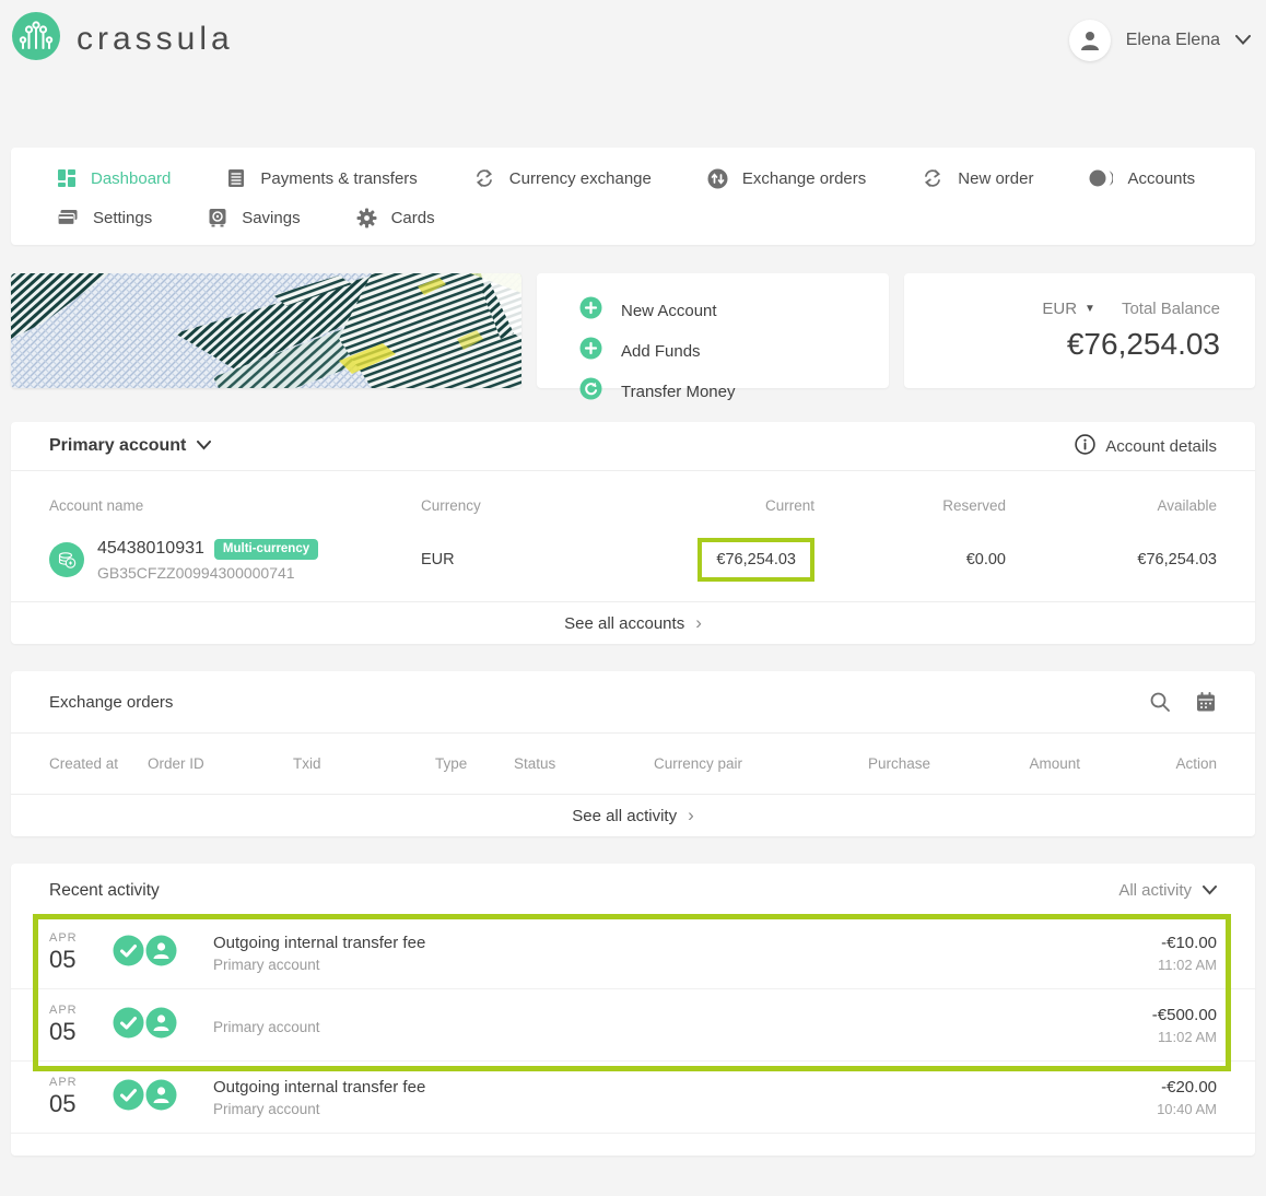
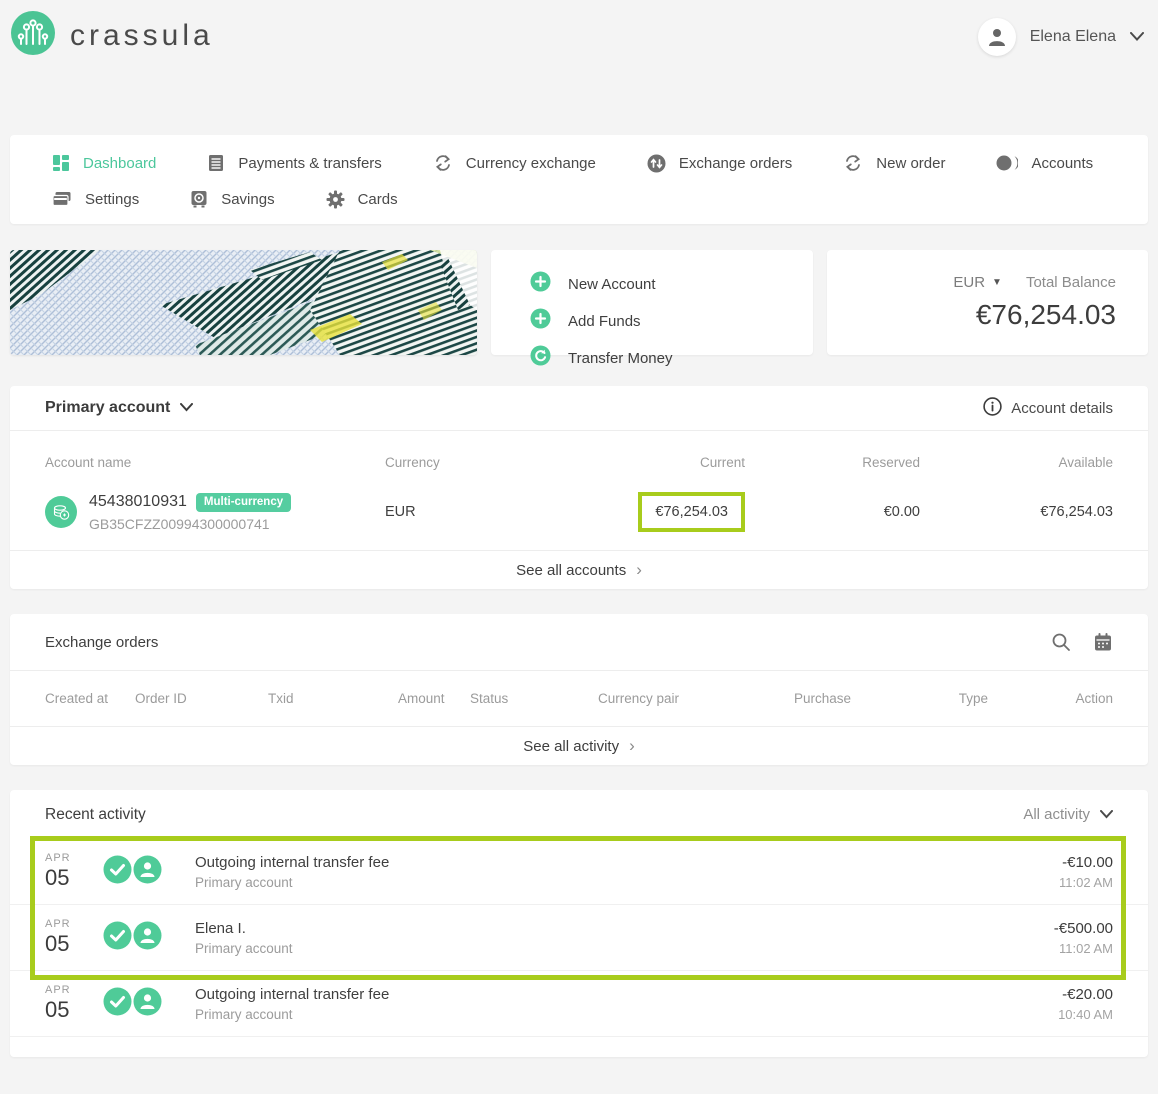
  crassula
  Elena Elena
  Dashboard
  Payments & transfers
  Currency exchange
  Exchange orders
  New order
  Accounts
  Settings
  Savings
  Cards
  New Account
  Add Funds
  Transfer Money
  EUR
  ▼
  Total Balance
  €76,254.03
  Primary account
  Account details
  Account name
  Currency
  Current
  Reserved
  Available
  45438010931
  Multi-currency
  GB35CFZZ00994300000741
  EUR
  €76,254.03
  €0.00
  €76,254.03
  See all accounts
  ›
  Exchange orders
  Created at
  Order ID
  Txid
- Type
+ Amount
  Status
  Currency pair
  Purchase
- Amount
+ Type
  Action
  See all activity
  ›
  Recent activity
  All activity
  APR
  05
  Outgoing internal transfer fee
  Primary account
  -€10.00
  11:02 AM
  APR
  05
+ Elena I.
  Primary account
  -€500.00
  11:02 AM
  APR
  05
  Outgoing internal transfer fee
  Primary account
  -€20.00
  10:40 AM
